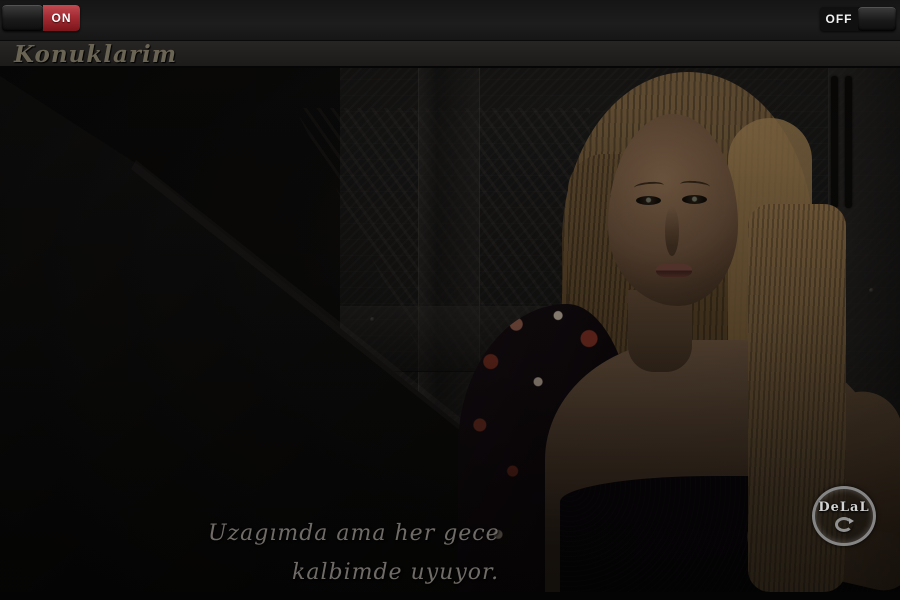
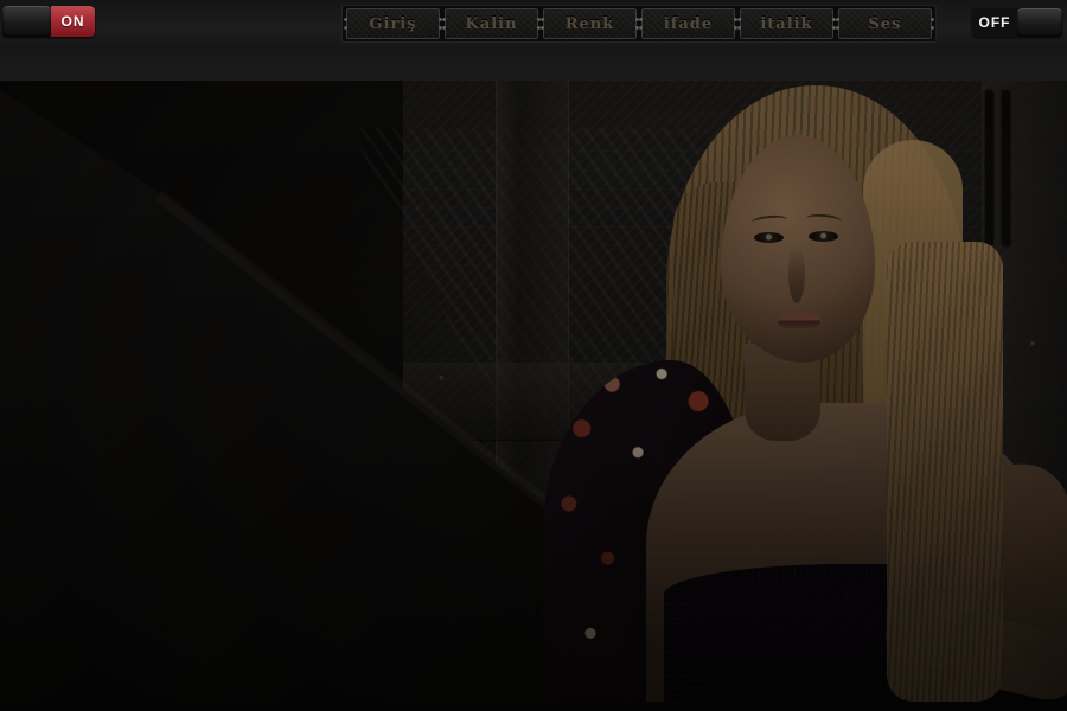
  ON
+ Giriş
+ Kalin
+ Renk
+ ifade
+ italik
+ Ses
  OFF
- Konuklarim
- Uzagımda ama her gece
- kalbimde uyuyor.
- DeLaL
